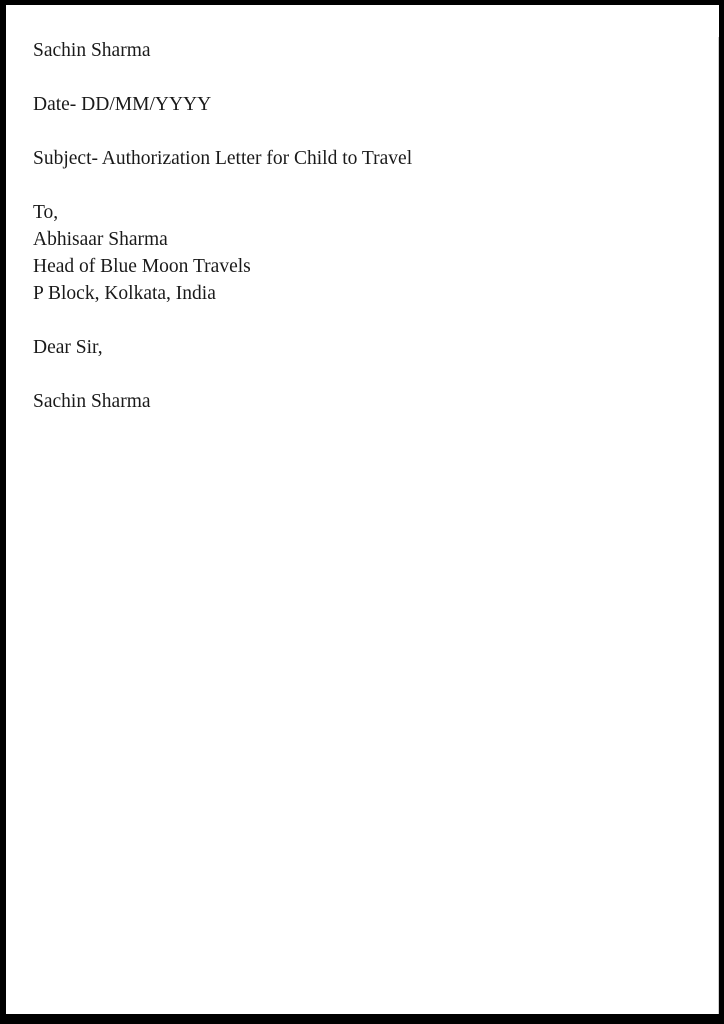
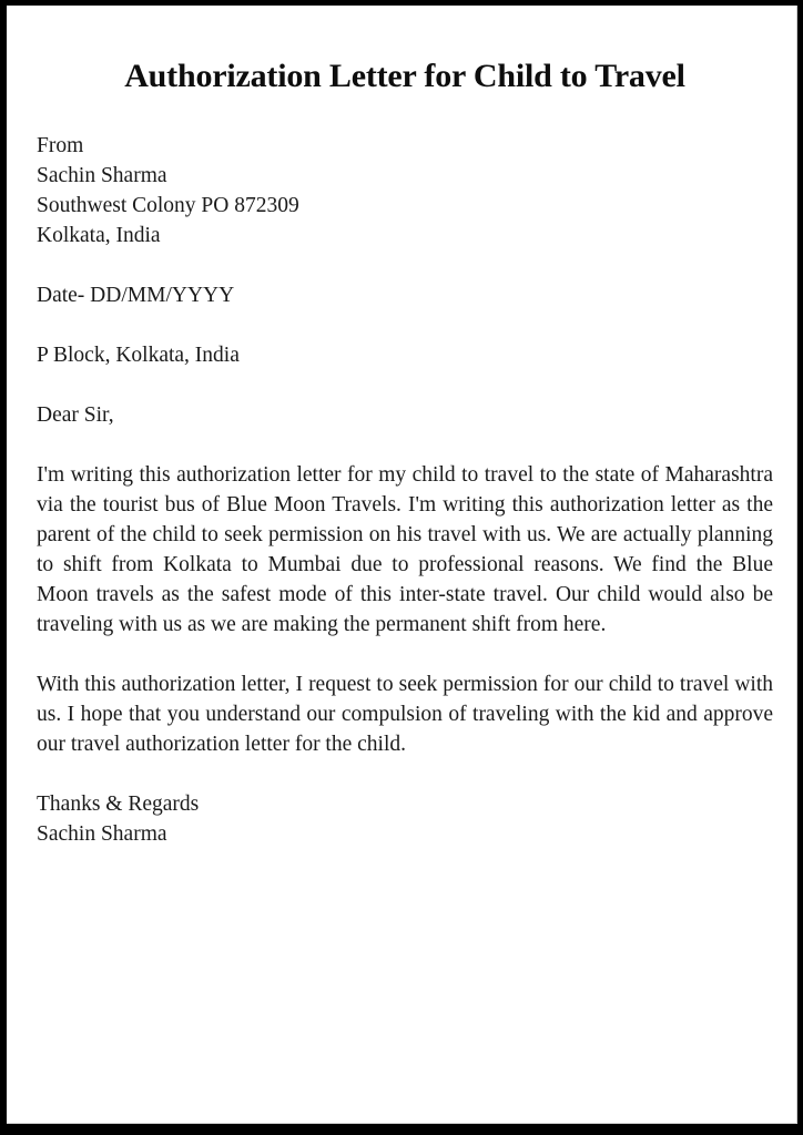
+ Authorization Letter for Child to Travel
+ From
  Sachin Sharma
+ Southwest Colony PO 872309
+ Kolkata, India
  Date- DD/MM/YYYY
- Subject- Authorization Letter for Child to Travel
- To,
- Abhisaar Sharma
- Head of Blue Moon Travels
  P Block, Kolkata, India
  Dear Sir,
+ I'm writing this authorization letter for my child to travel to the state of Maharashtra via the tourist bus of Blue Moon Travels. I'm writing this authorization letter as the parent of the child to seek permission on his travel with us. We are actually planning to shift from Kolkata to Mumbai due to professional reasons. We find the Blue Moon travels as the safest mode of this inter-state travel. Our child would also be traveling with us as we are making the permanent shift from here.
+ With this authorization letter, I request to seek permission for our child to travel with us. I hope that you understand our compulsion of traveling with the kid and approve our travel authorization letter for the child.
+ Thanks & Regards
  Sachin Sharma
